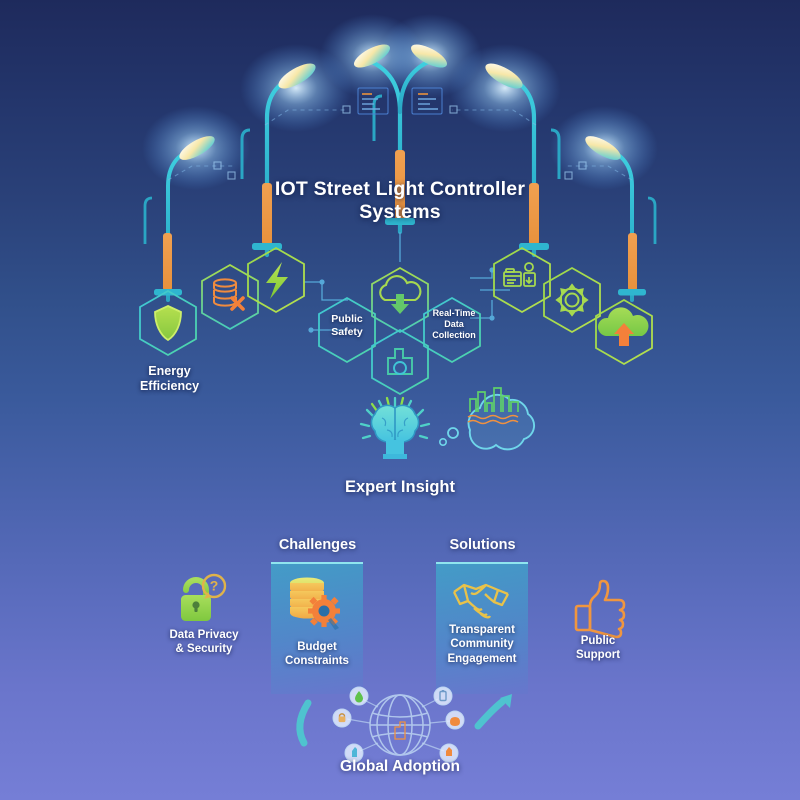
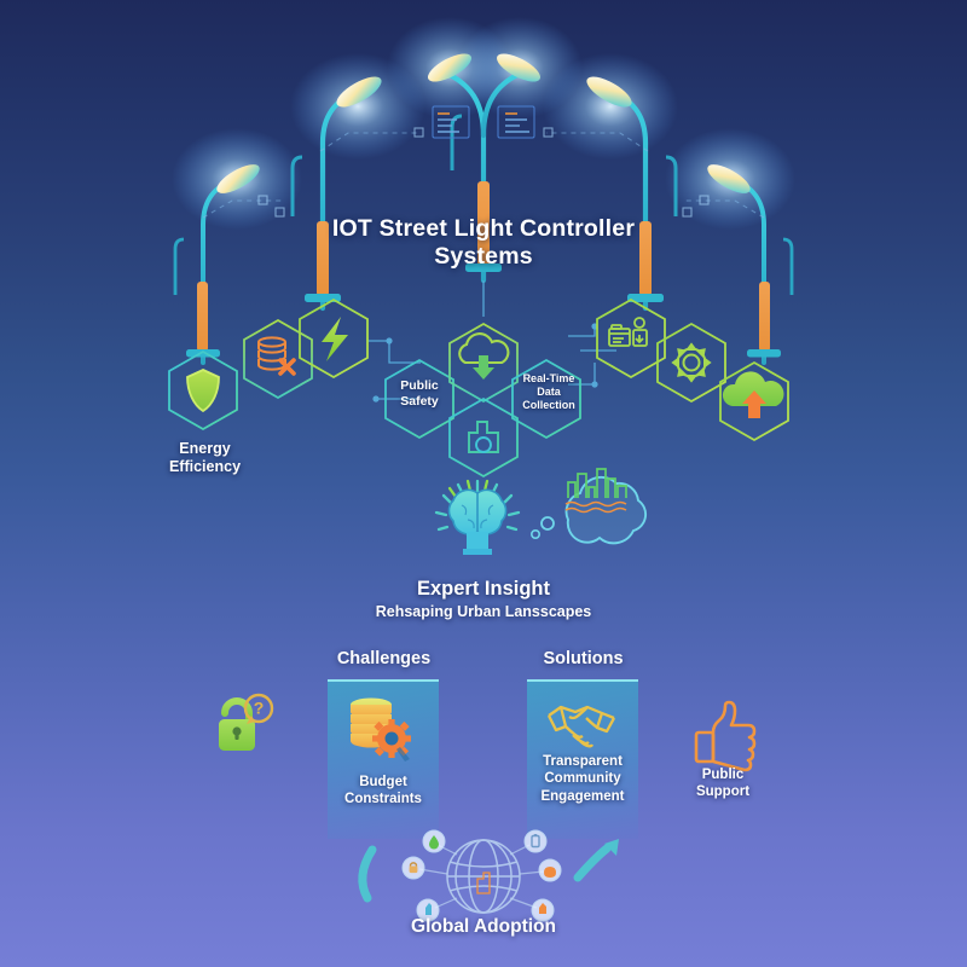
  IOT Street Light Controller
  Systems
  Public
  Safety
  Real-Time
  Data
  Collection
  Energy
  Efficiency
  Expert Insight
+ Rehsaping Urban Lansscapes
  Challenges
  Solutions
  ?
  Budget
  Constraints
  Transparent
  Community
  Engagement
- Data Privacy
- & Security
  Public
  Support
  Global Adoption
